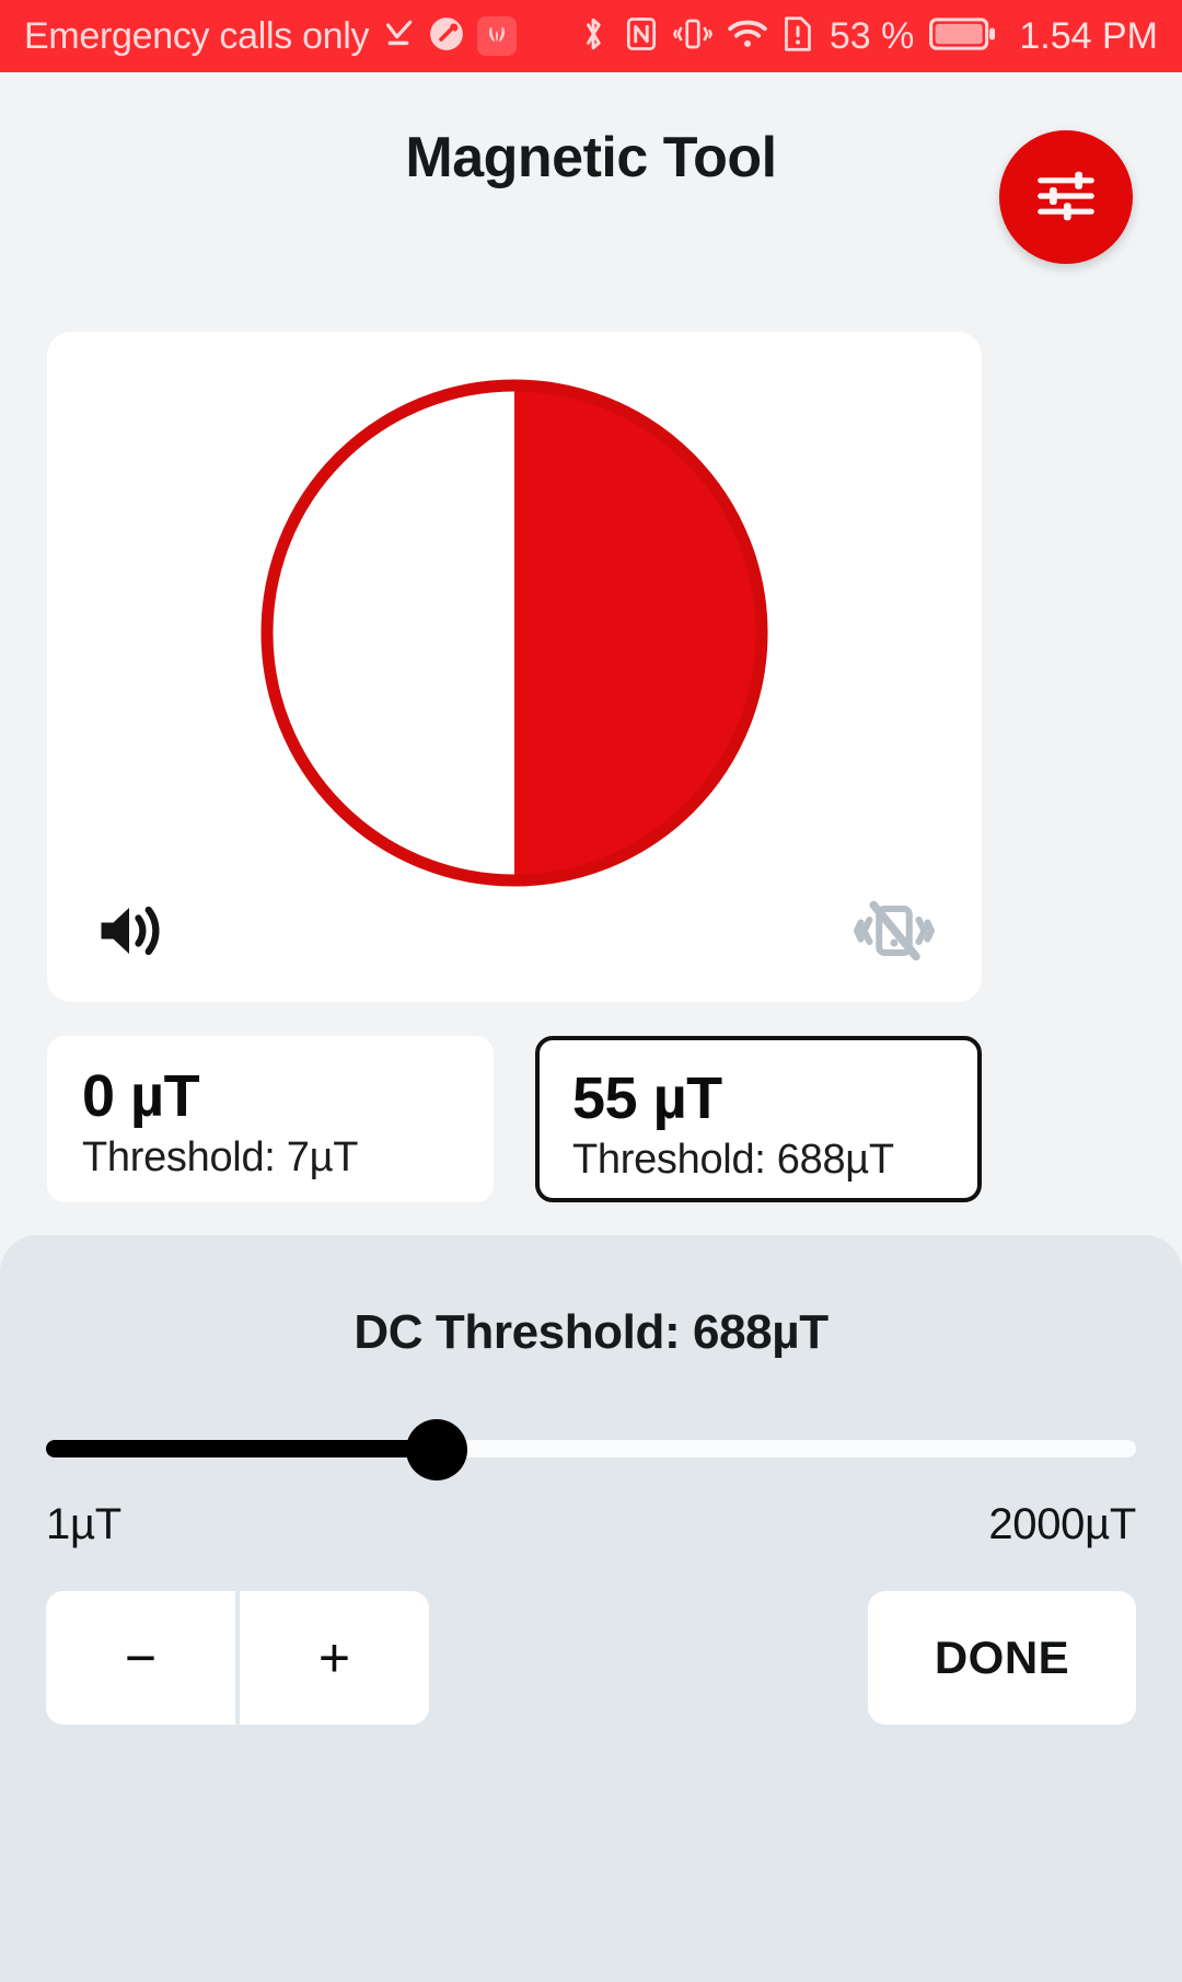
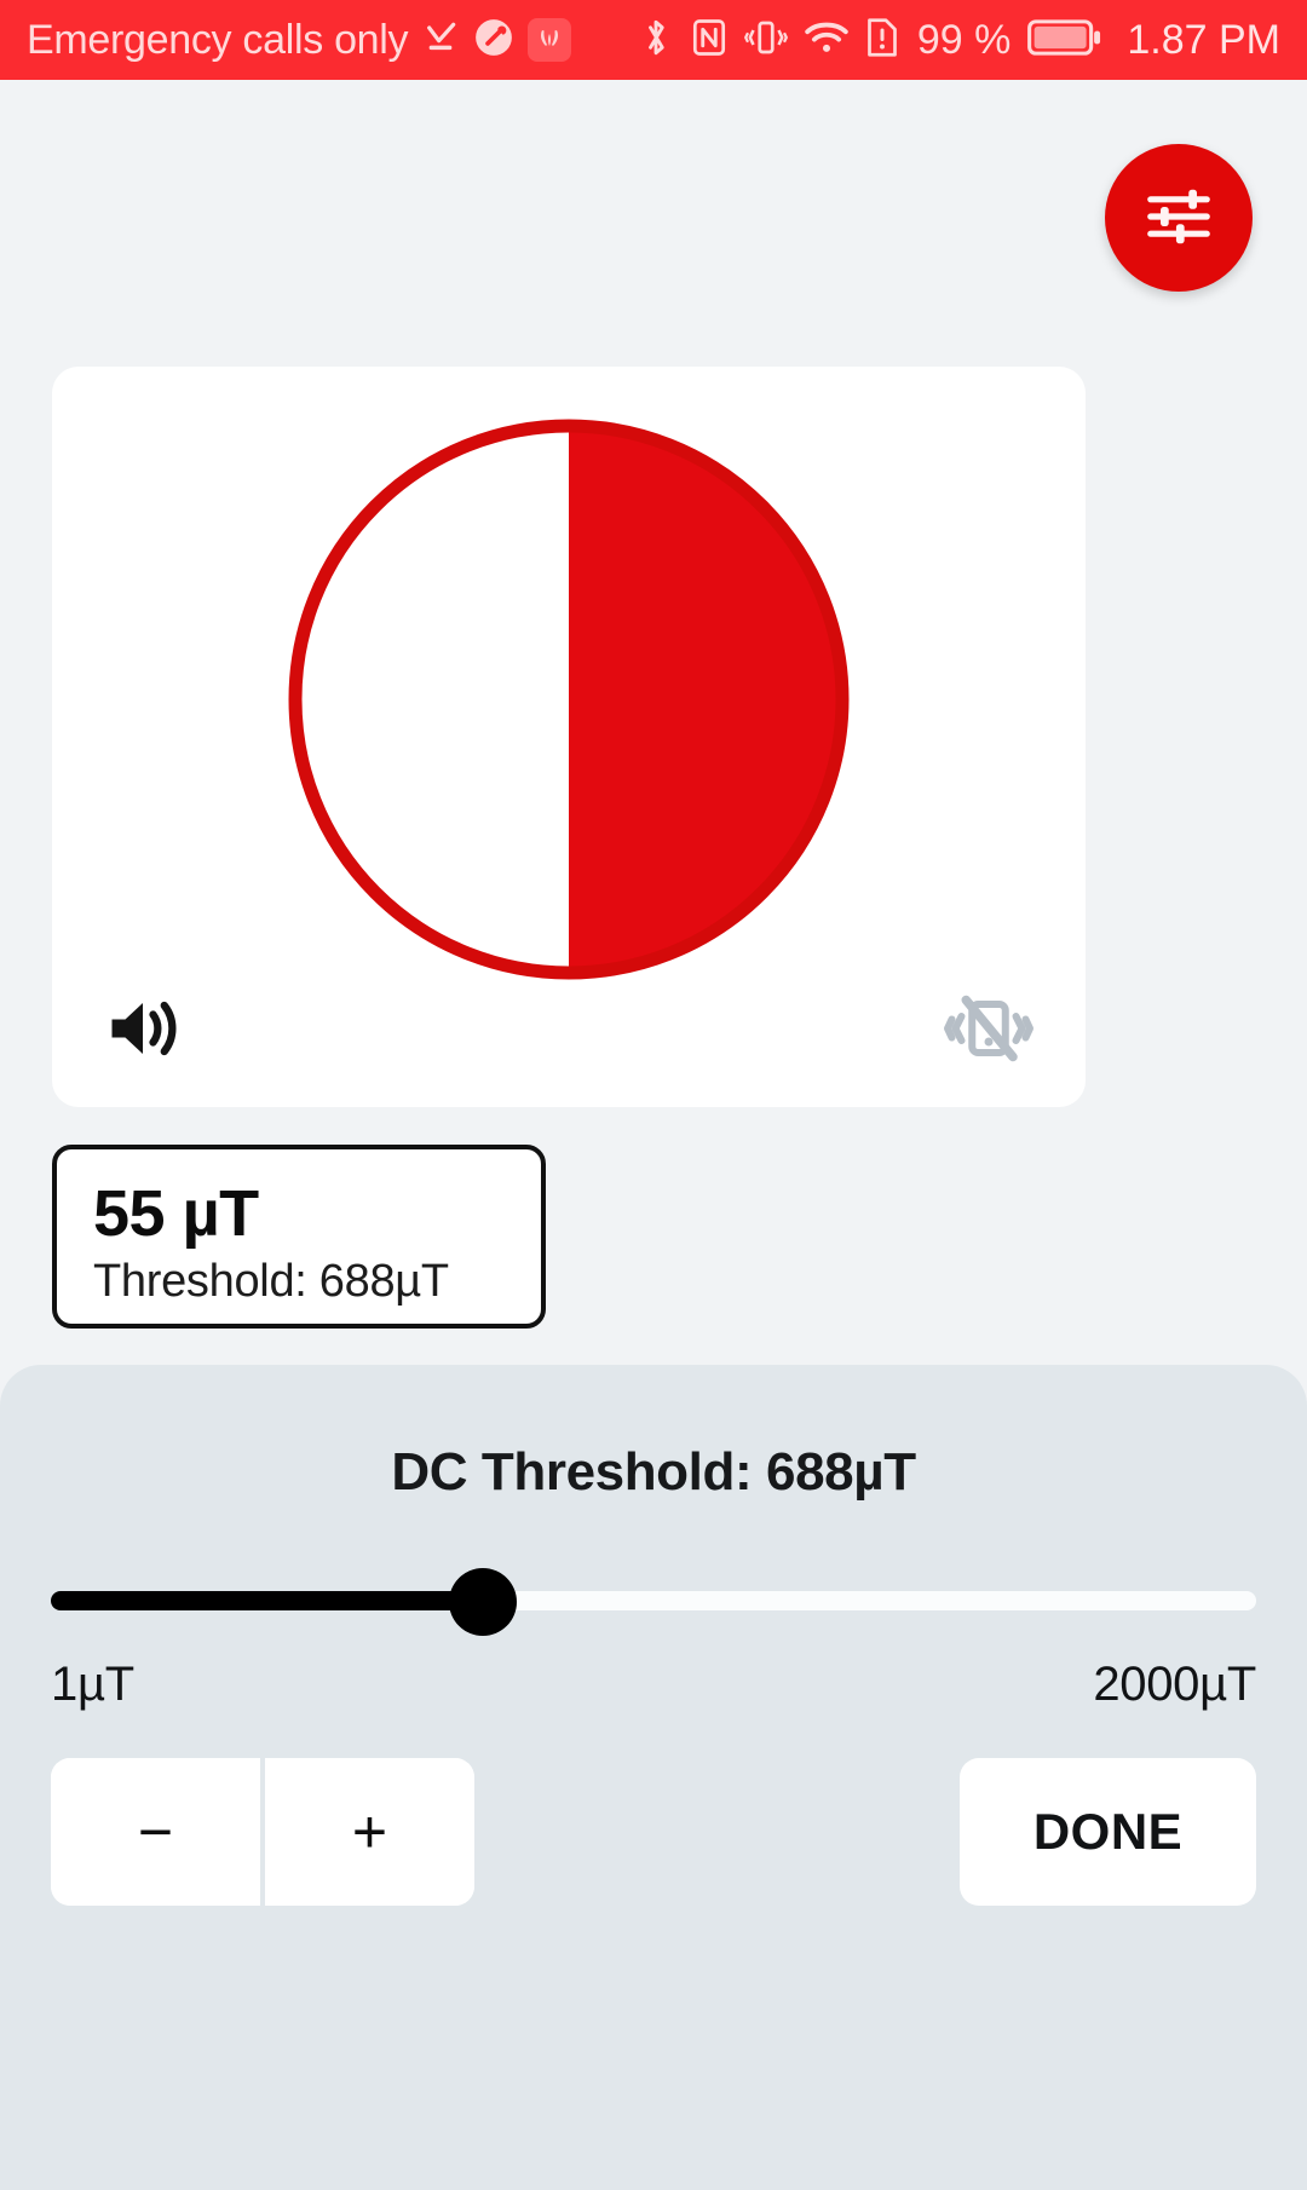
  Emergency calls only
- 53 %
+ 99 %
- 1.54 PM
+ 1.87 PM
- Magnetic Tool
- 0 µT
- Threshold: 7µT
  55 µT
  Threshold: 688µT
  DC Threshold: 688µT
  1µT
  2000µT
  −
  +
  DONE
